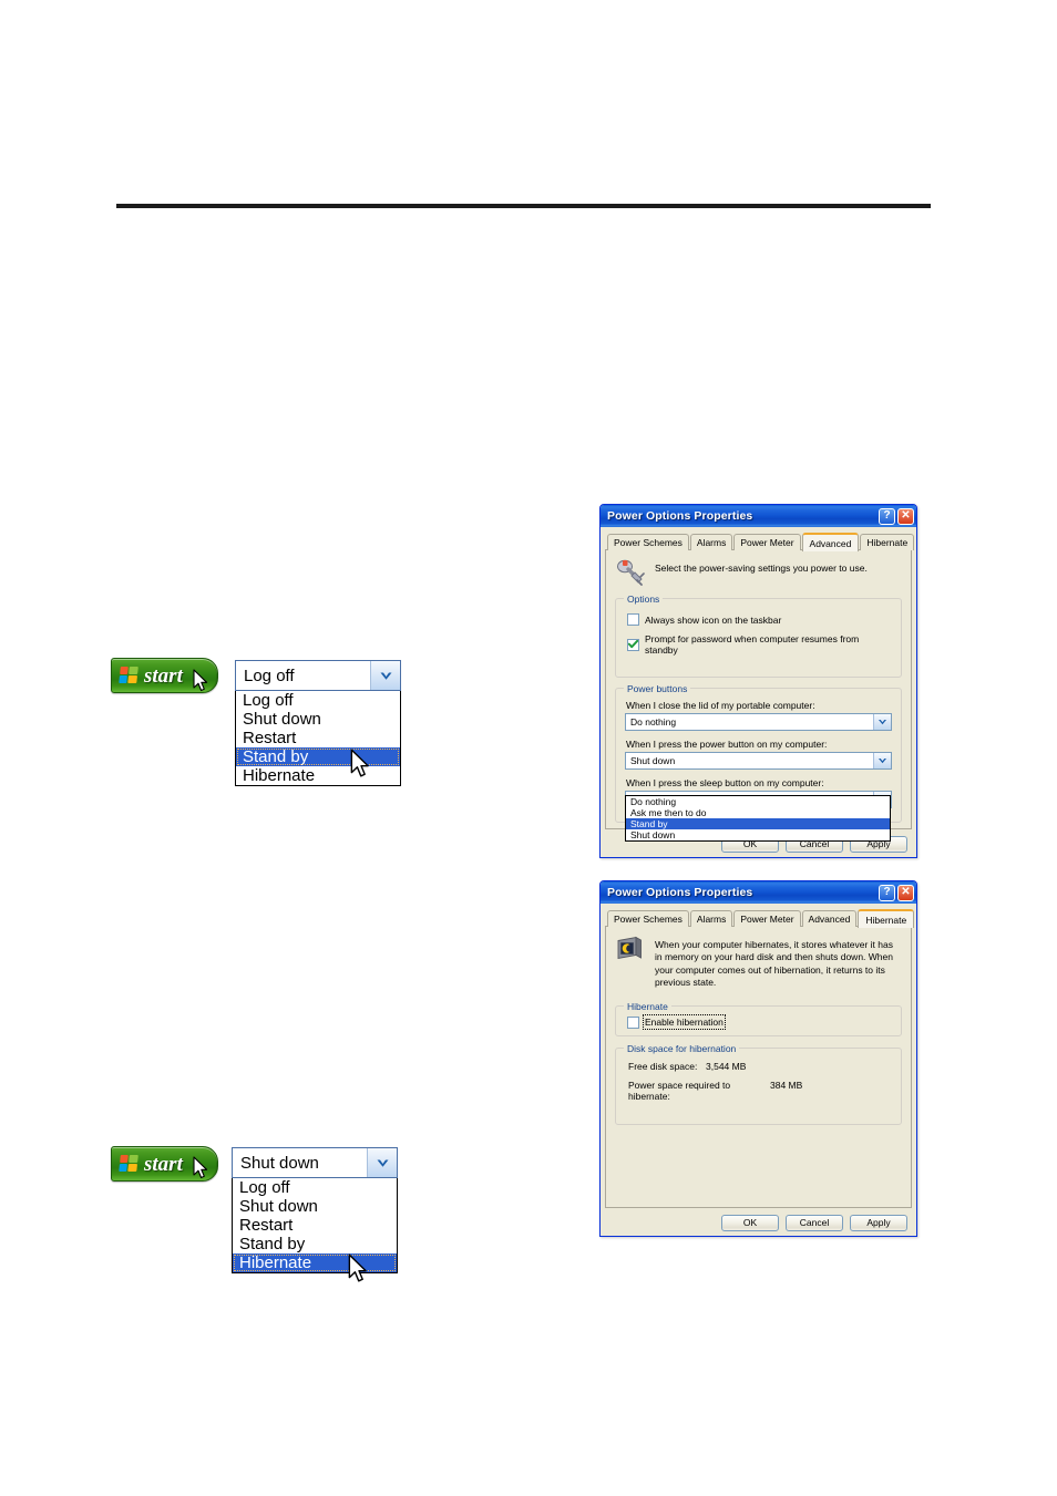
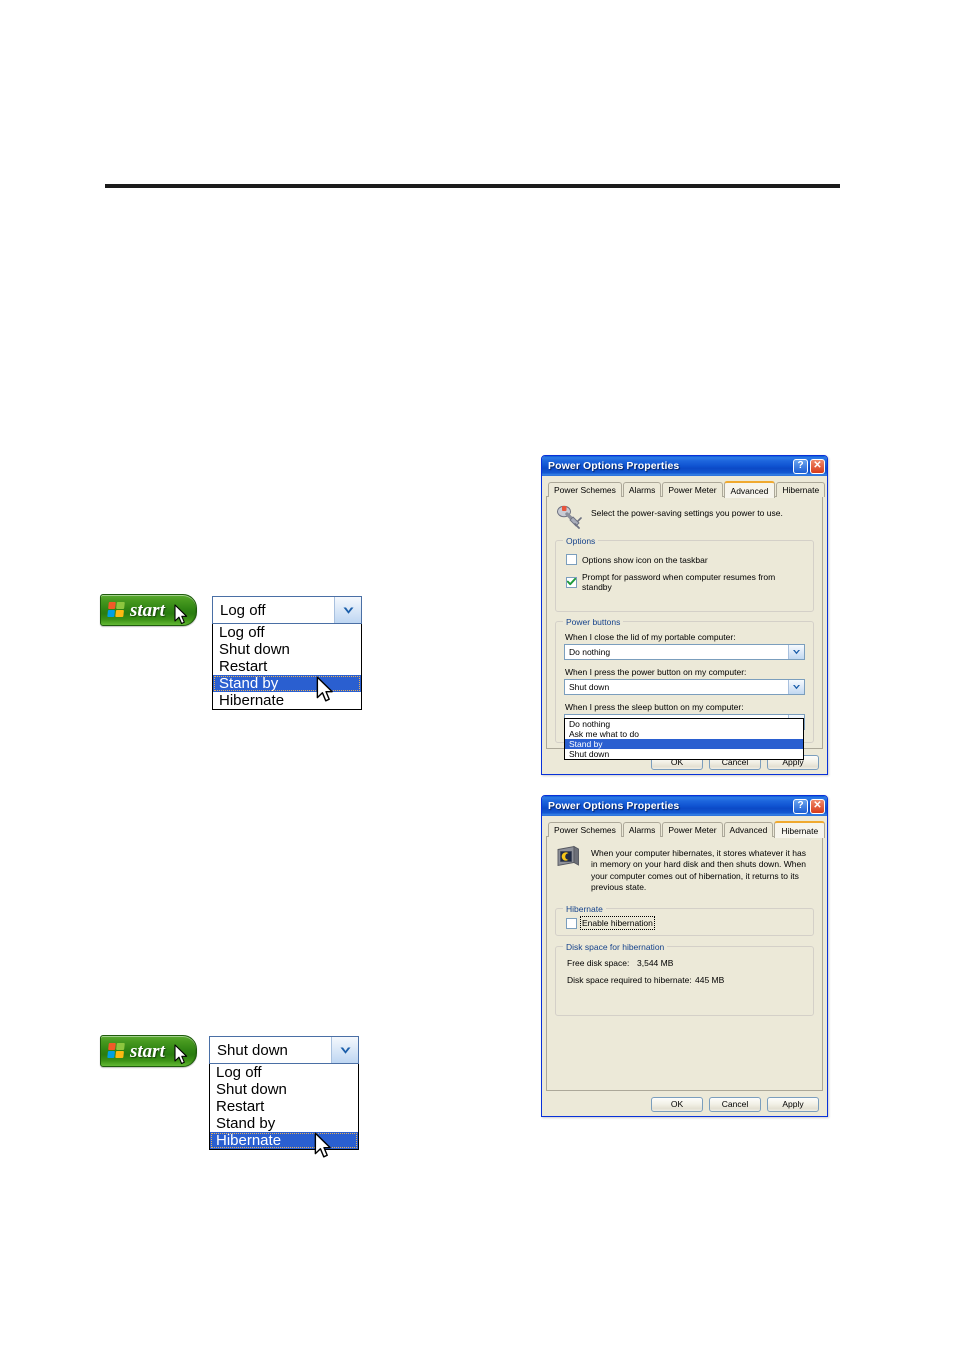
  start
  Log off
  Log off
  Shut down
  Restart
  Stand by
  Hibernate
  start
  Shut down
  Log off
  Shut down
  Restart
  Stand by
  Hibernate
  Power Options Properties
  ?
  ✕
  Power Schemes
  Alarms
  Power Meter
  Advanced
  Hibernate
  Select the power-saving settings you power to use.
  Options
- Always show icon on the taskbar
+ Options show icon on the taskbar
  Prompt for password when computer resumes from standby
  Power buttons
  When I close the lid of my portable computer:
  Do nothing
  When I press the power button on my computer:
  Shut down
  When I press the sleep button on my computer:
  Do nothing
- Ask me then to do
+ Ask me what to do
  Stand by
  Shut down
  OK
  Cancel
  Apply
  Power Options Properties
  ?
  ✕
  Power Schemes
  Alarms
  Power Meter
  Advanced
  Hibernate
  When your computer hibernates, it stores whatever it has in memory on your hard disk and then shuts down. When your computer comes out of hibernation, it returns to its previous state.
  Hibernate
  Enable hibernation
  Disk space for hibernation
  Free disk space:
  3,544 MB
- Power space required to hibernate:
+ Disk space required to hibernate:
- 384 MB
+ 445 MB
  OK
  Cancel
  Apply
